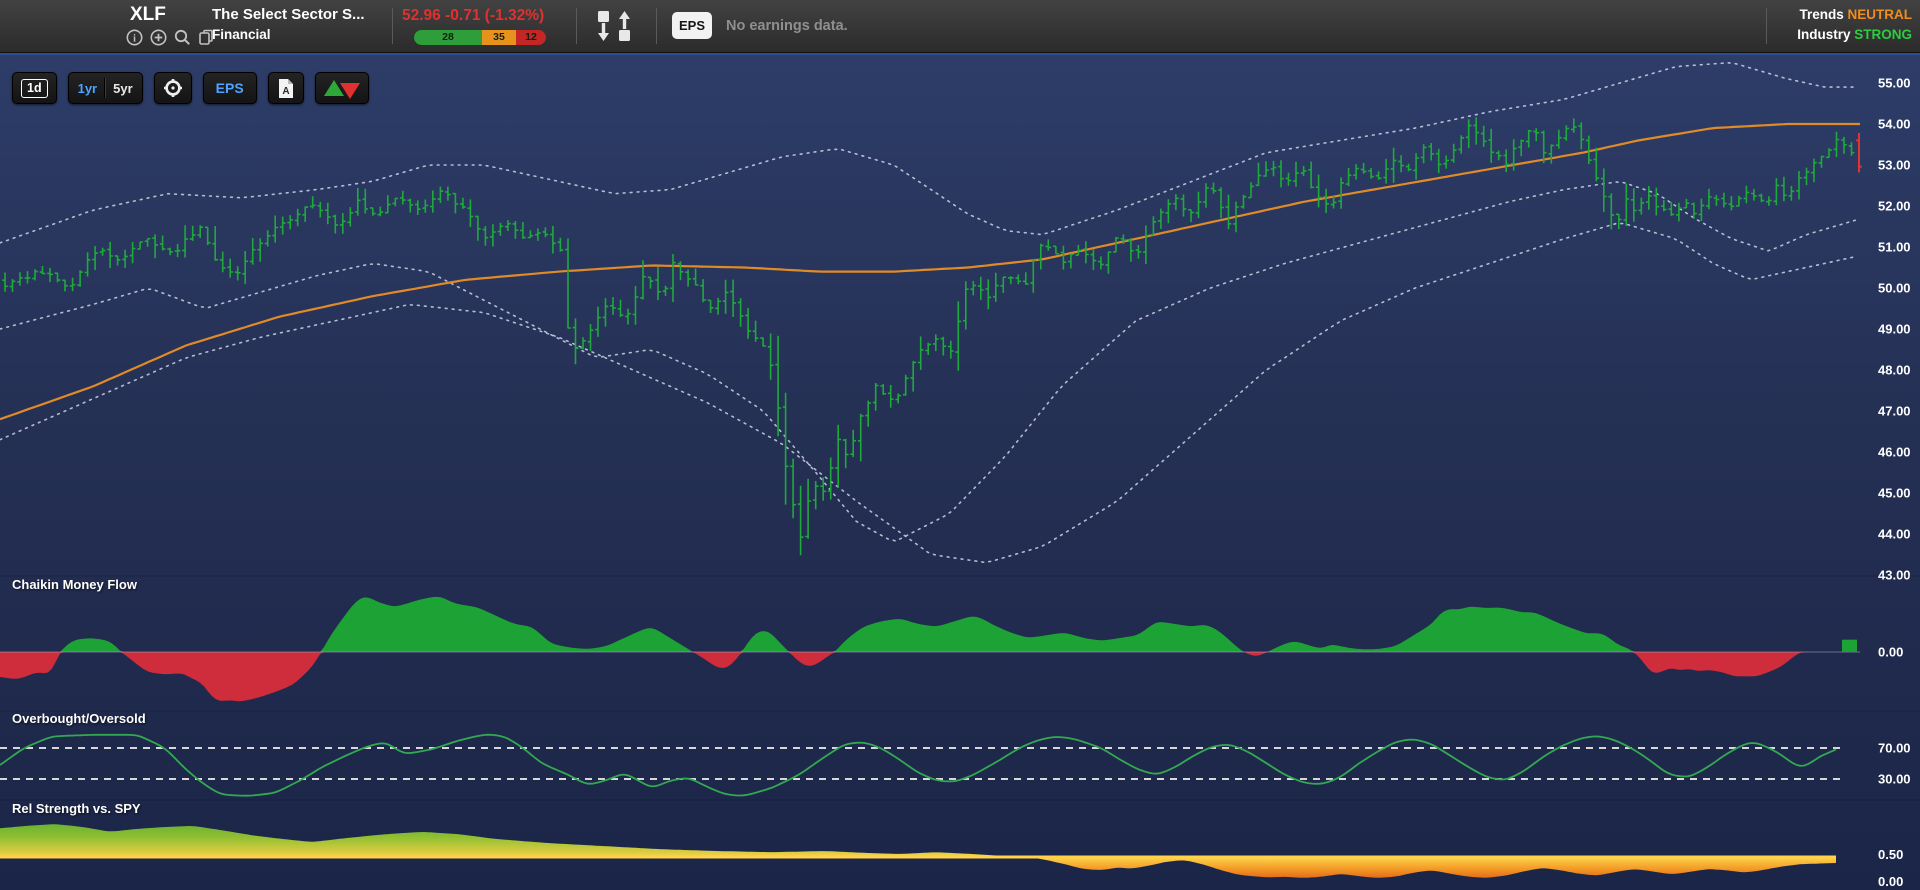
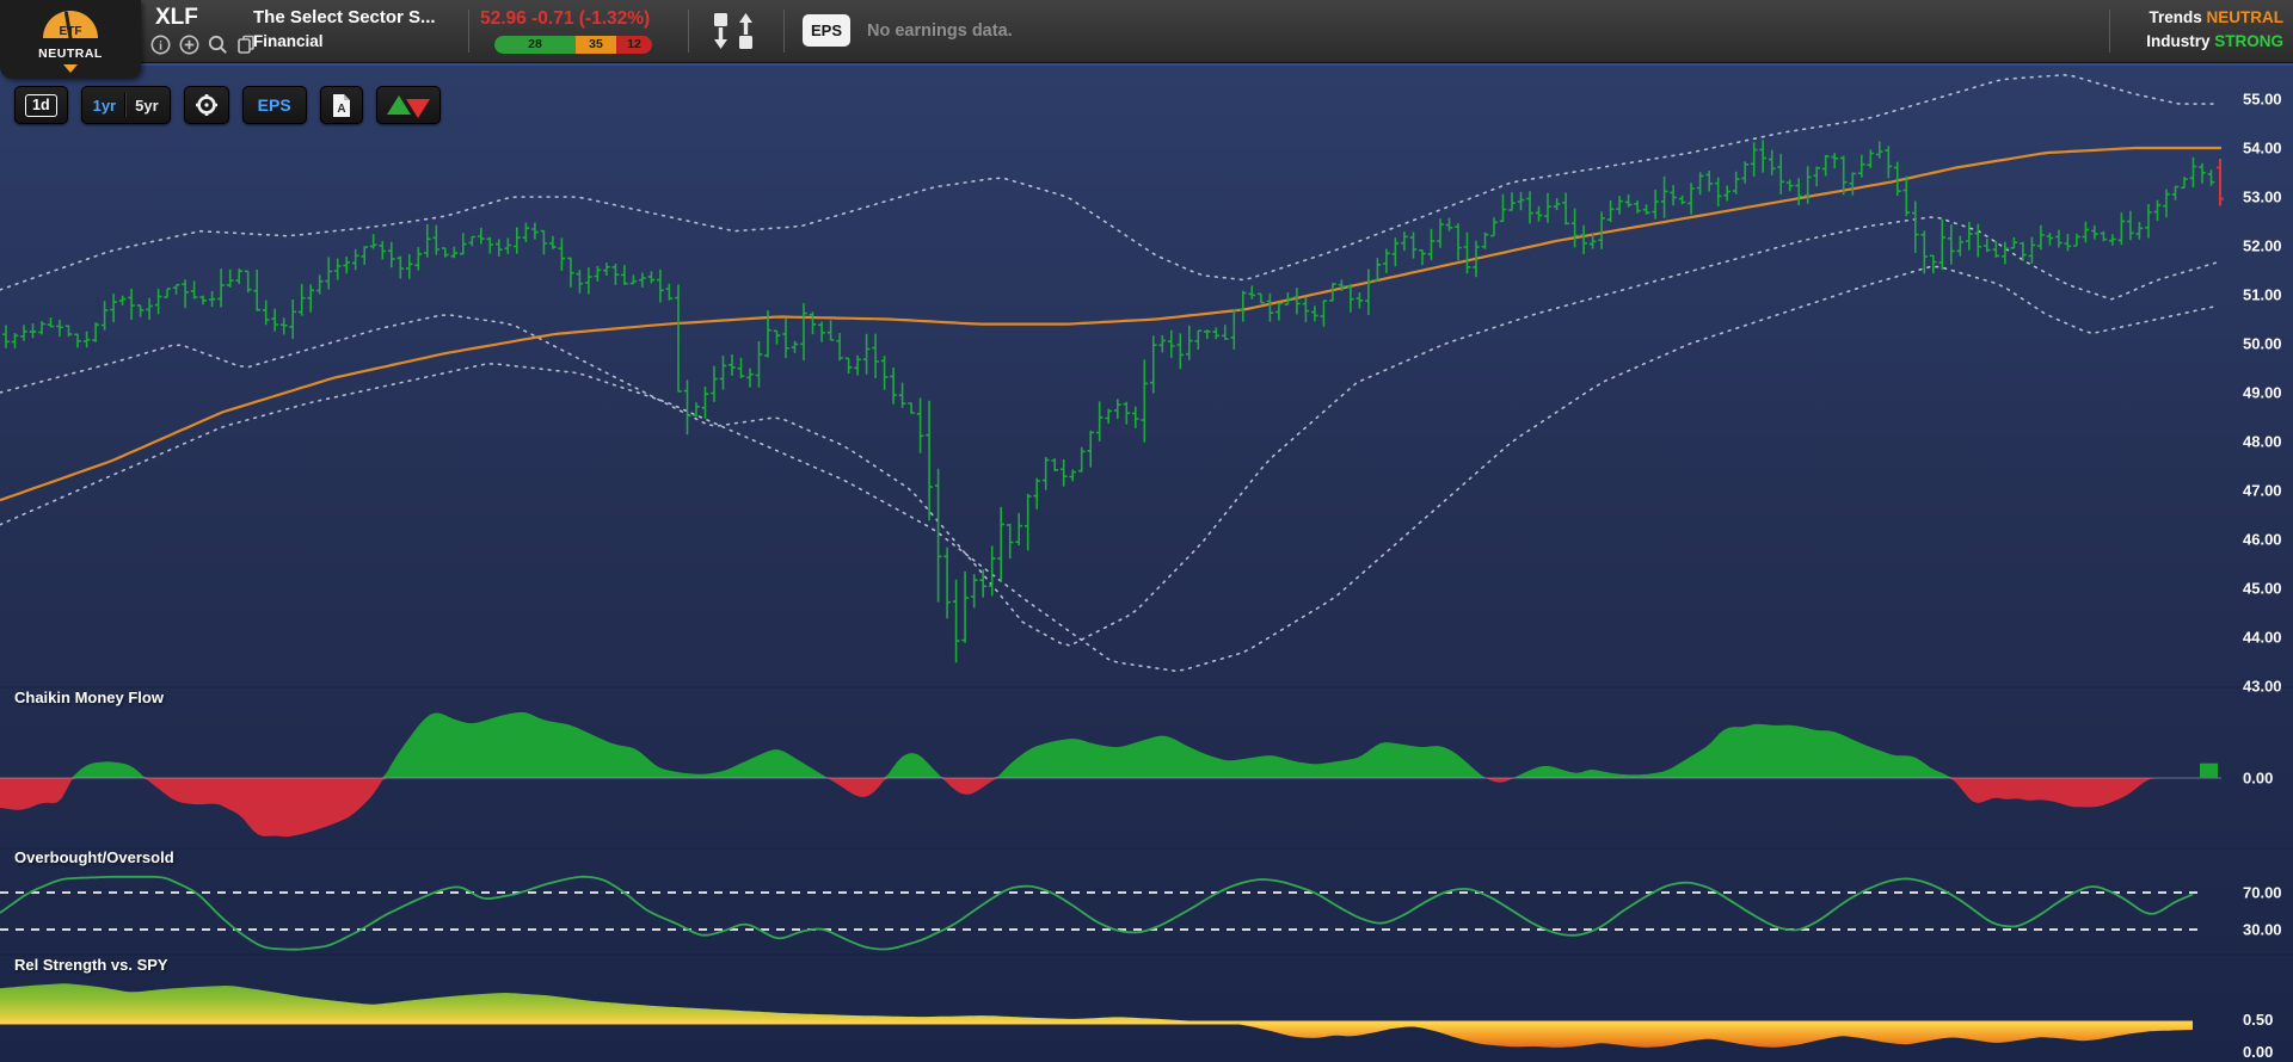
  XLF
  i
  The Select Sector S...
  Financial
  52.96 -0.71 (-1.32%)
  28
  35
  12
  EPS
  No earnings data.
  Trends NEUTRAL
  Industry STRONG
+ ETF
+ NEUTRAL
  1d
  1yr
  5yr
  EPS
  A
  55.00
  54.00
  53.00
  52.00
  51.00
  50.00
  49.00
  48.00
  47.00
  46.00
  45.00
  44.00
  43.00
  0.00
  70.00
  30.00
  0.50
  0.00
  Chaikin Money Flow
  Overbought/Oversold
  Rel Strength vs. SPY
